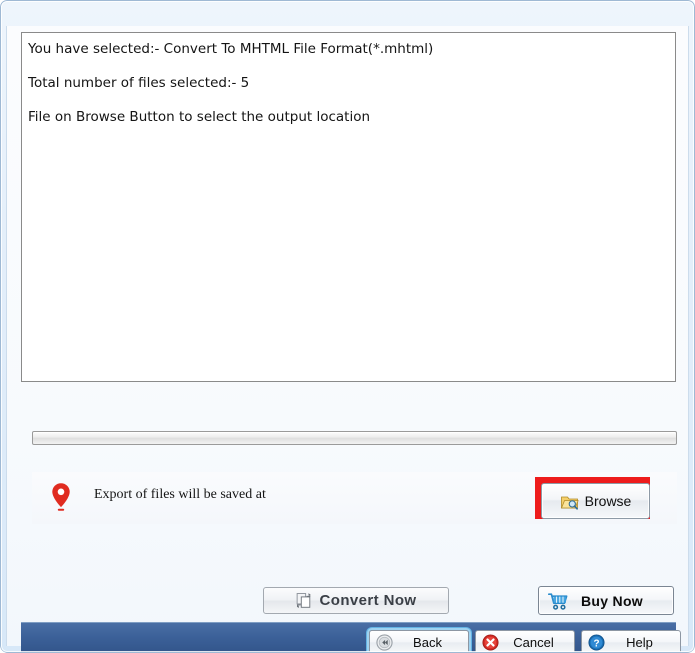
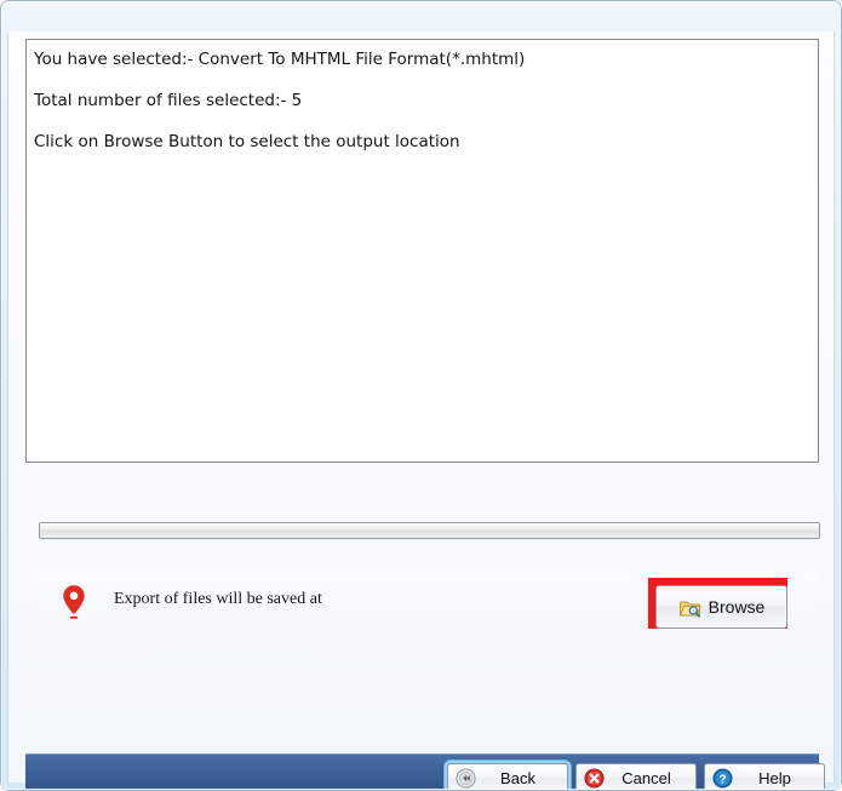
  You have selected:- Convert To MHTML File Format(*.mhtml)
  Total number of files selected:- 5
- File on Browse Button to select the output location
+ Click on Browse Button to select the output location
  Export of files will be saved at
  Browse
- Convert Now
- Buy Now
  Back
  Cancel
  ?
  Help
